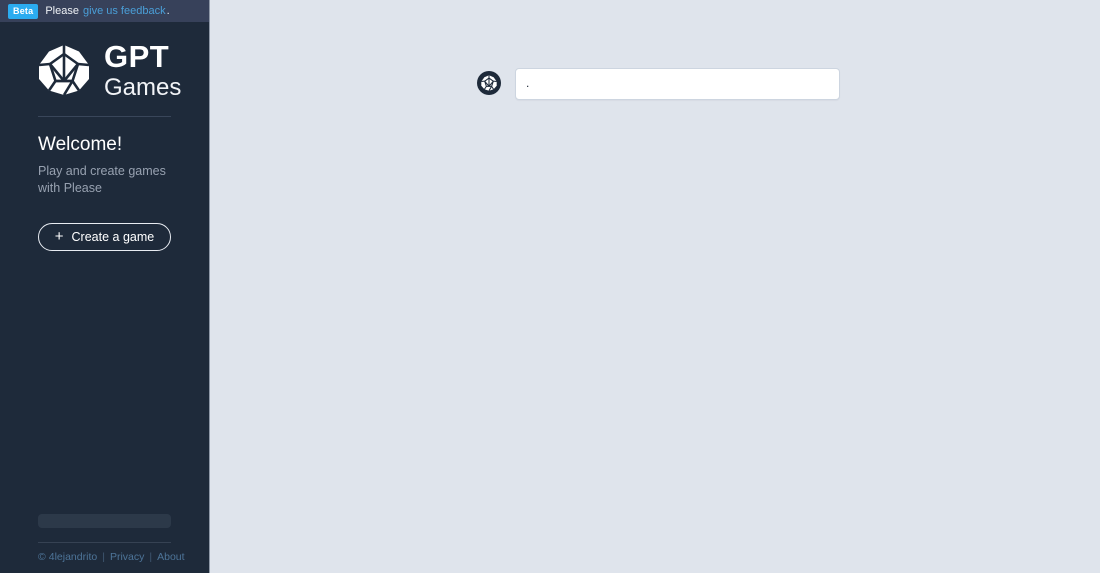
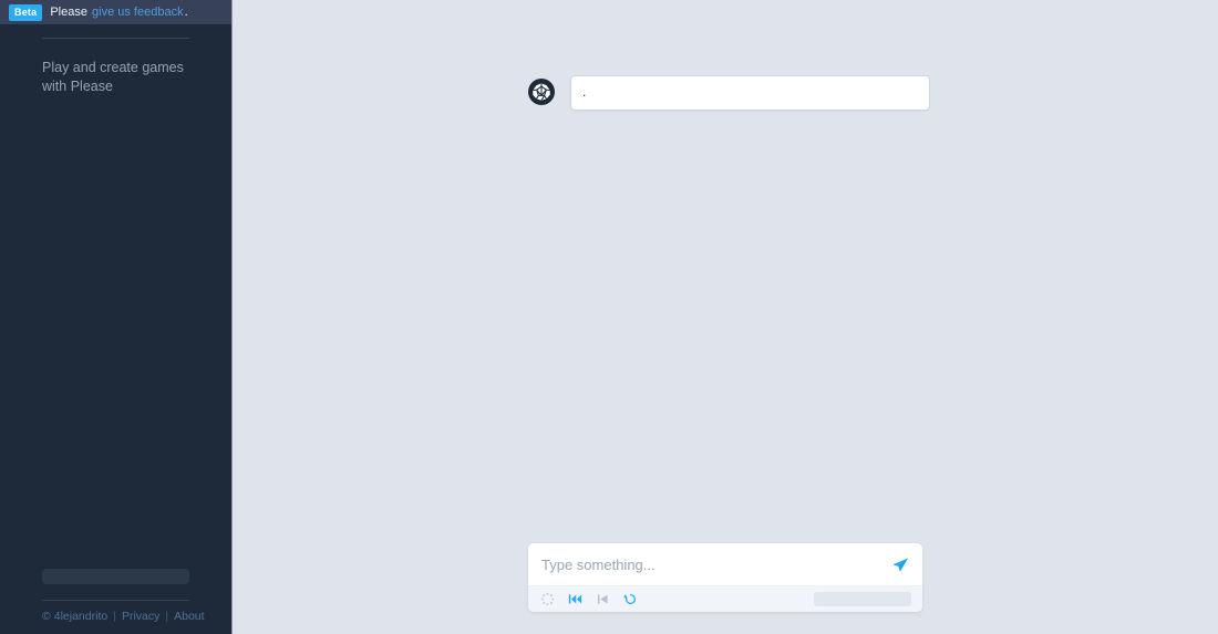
  Beta
  Please
  give us feedback
  .
- GPT
- Games
- Welcome!
  Play and create games with Please
- +
- Create a game
  ©
  4lejandrito
  |
  Privacy
  |
  About
  .
+ Type something...
